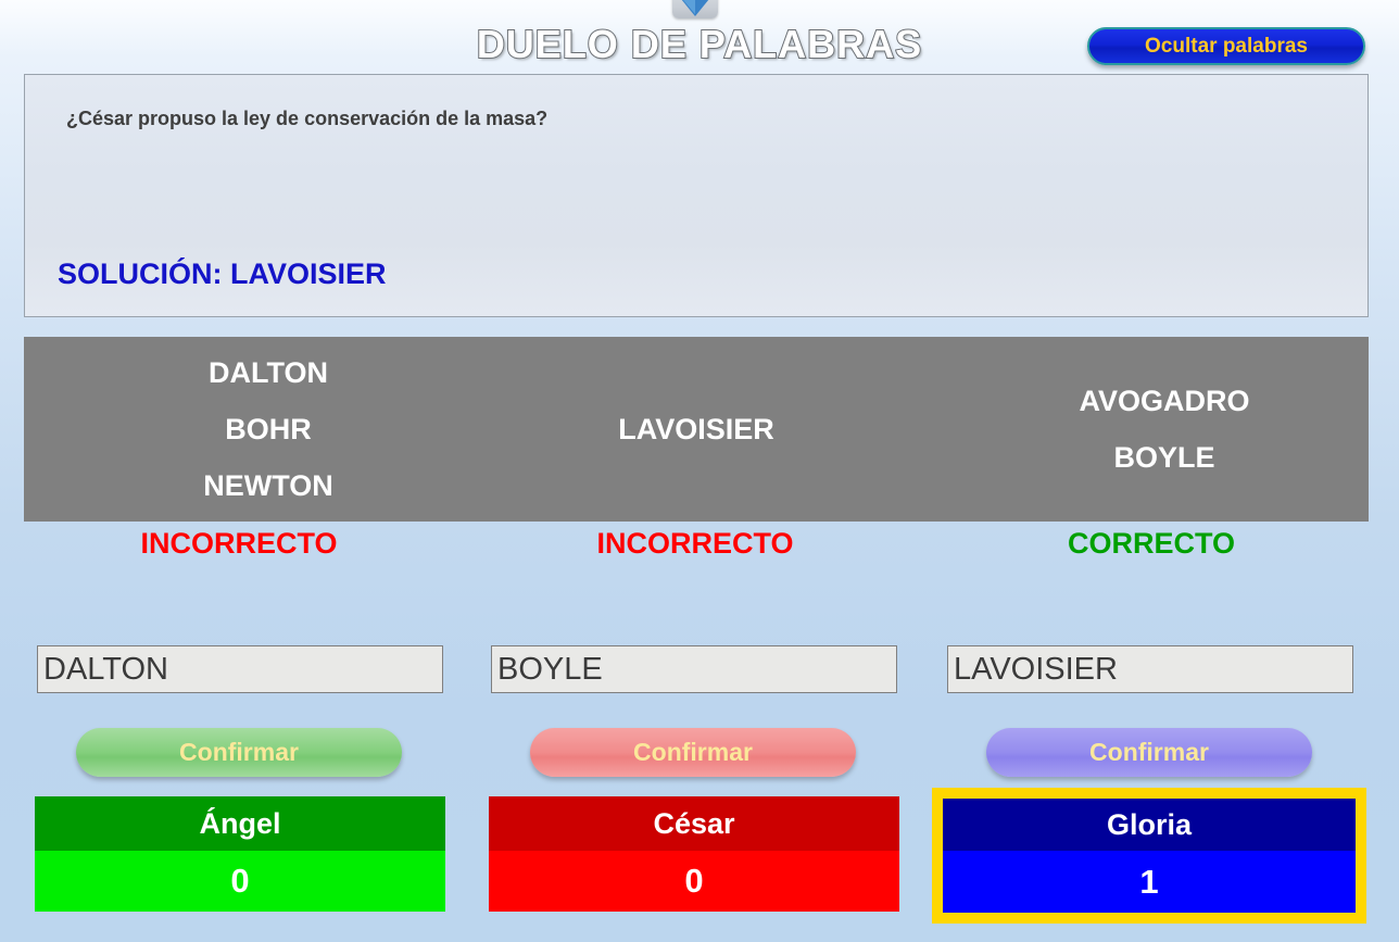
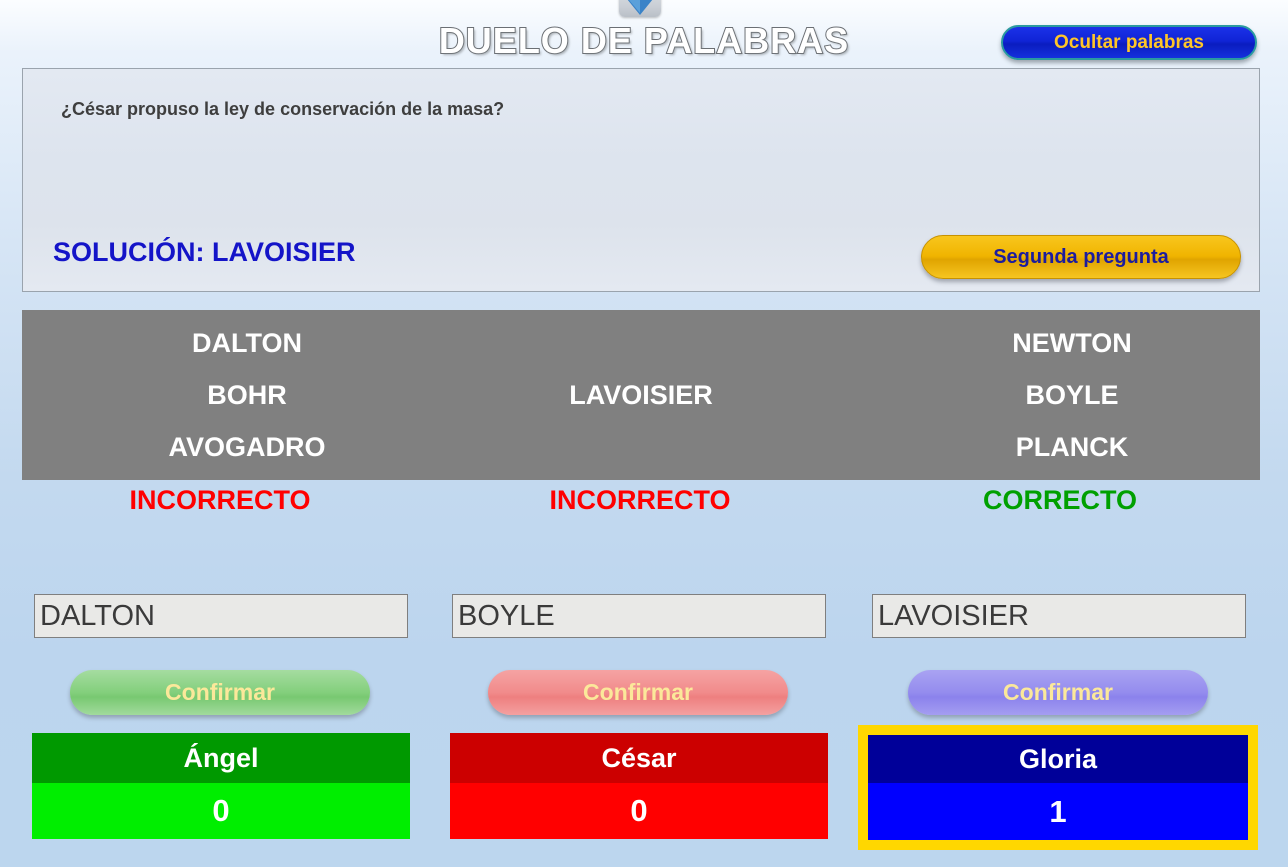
  DUELO DE PALABRAS
  Ocultar palabras
  ¿César propuso la ley de conservación de la masa?
  SOLUCIÓN: LAVOISIER
+ Segunda pregunta
  DALTON
  BOHR
- NEWTON
+ AVOGADRO
  LAVOISIER
- AVOGADRO
+ NEWTON
  BOYLE
+ PLANCK
  INCORRECTO
  INCORRECTO
  CORRECTO
  DALTON
  Confirmar
  Ángel
  0
  BOYLE
  Confirmar
  César
  0
  LAVOISIER
  Confirmar
  Gloria
  1
